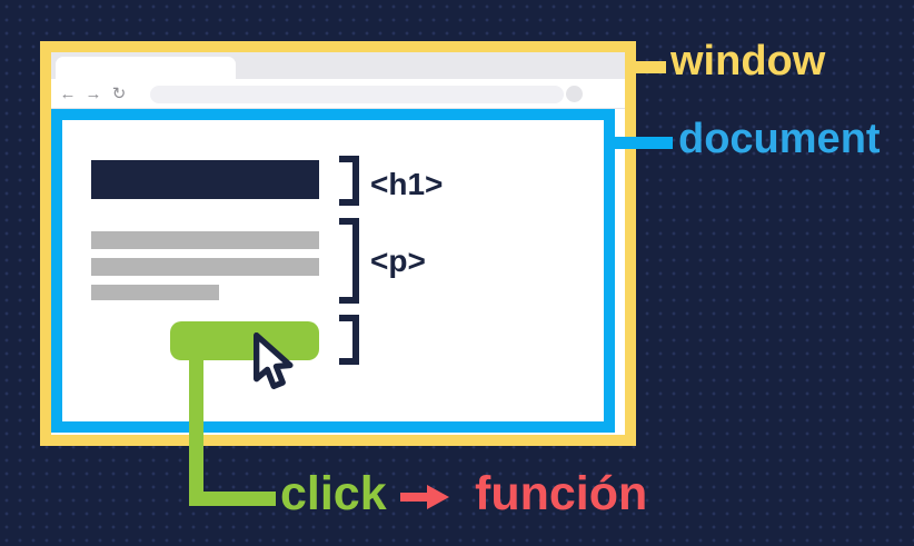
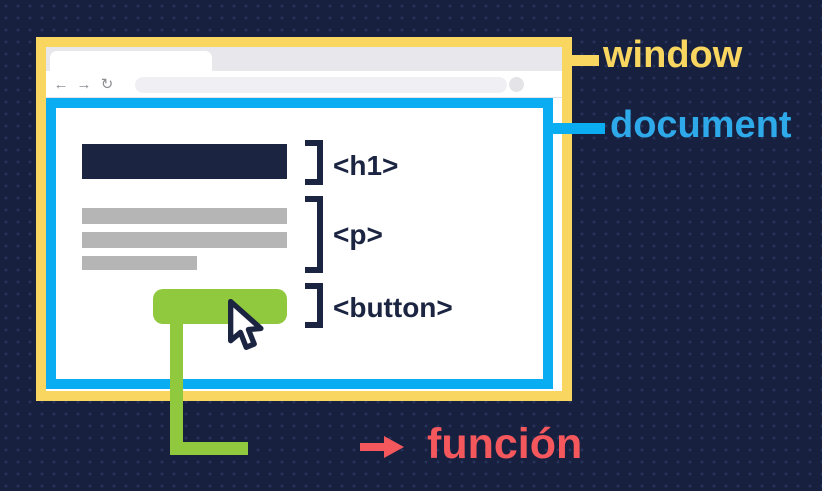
  ←
  →
  ↻
  <h1>
  <p>
+ <button>
  window
  document
- click
  función
